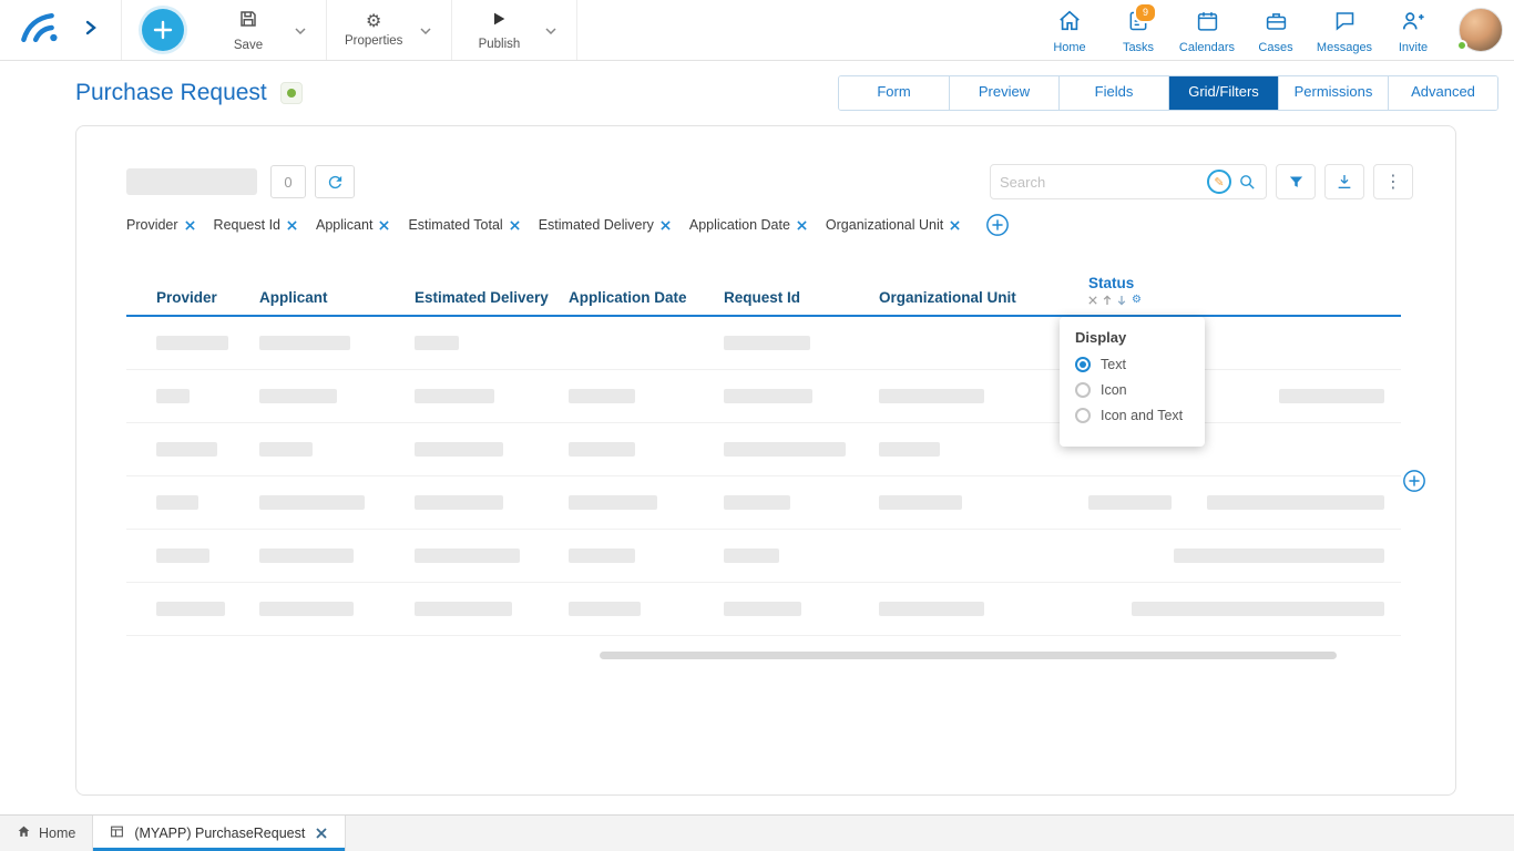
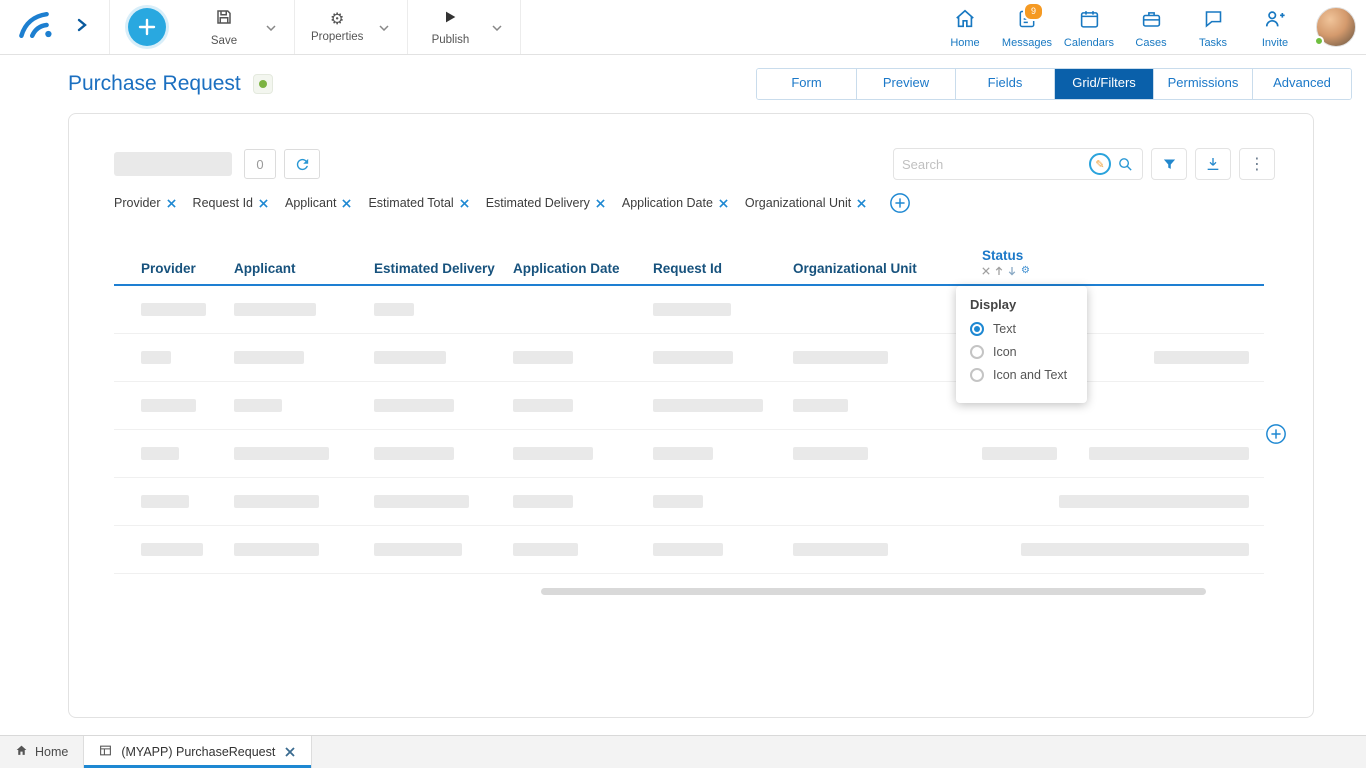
  Save
  ⚙
  Properties
  Publish
  Home
  9
- Tasks
+ Messages
  Calendars
  Cases
- Messages
+ Tasks
  Invite
  Purchase Request
  Form
  Preview
  Fields
  Grid/Filters
  Permissions
  Advanced
  0
  Search
  ✎
  ⋮
  Provider
  Request Id
  Applicant
  Estimated Total
  Estimated Delivery
  Application Date
  Organizational Unit
  Provider
  Applicant
  Estimated Delivery
  Application Date
  Request Id
  Organizational Unit
  Status
  ⚙
  Display
  Text
  Icon
  Icon and Text
  Home
  (MYAPP) PurchaseRequest
